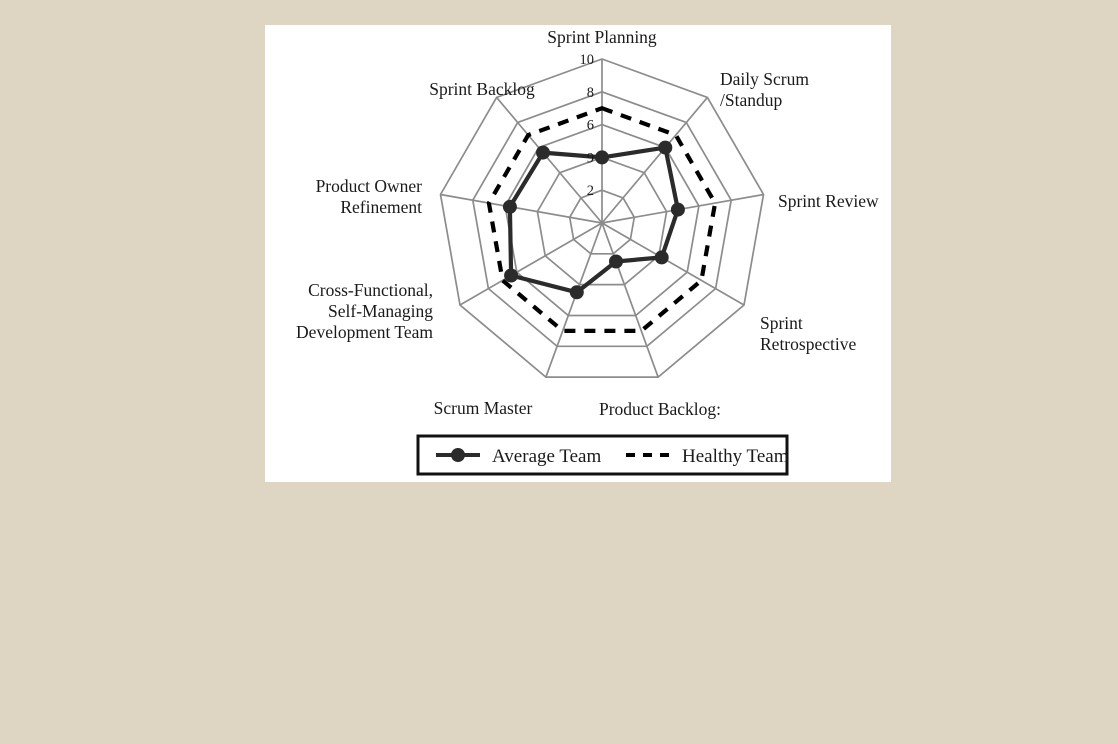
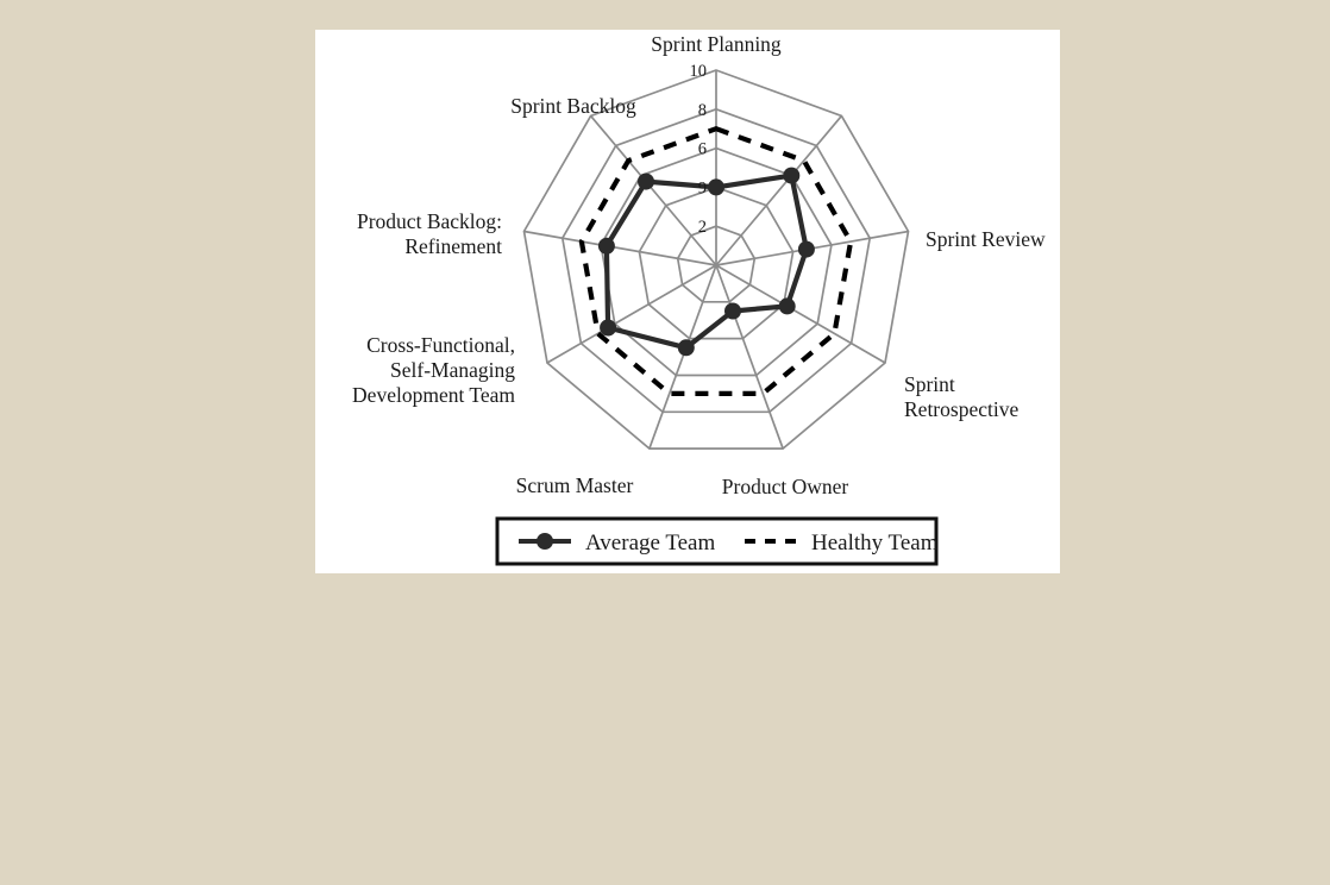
  2
  9
  6
  8
  10
  Sprint Planning
- Daily Scrum /Standup
  Sprint Review
  Sprint Retrospective
- Product Backlog:
+ Product Owner
  Scrum Master
  Cross-Functional, Self-Managing Development Team
- Product Owner Refinement
+ Product Backlog: Refinement
  Sprint Backlog
  Average Team
  Healthy Team
